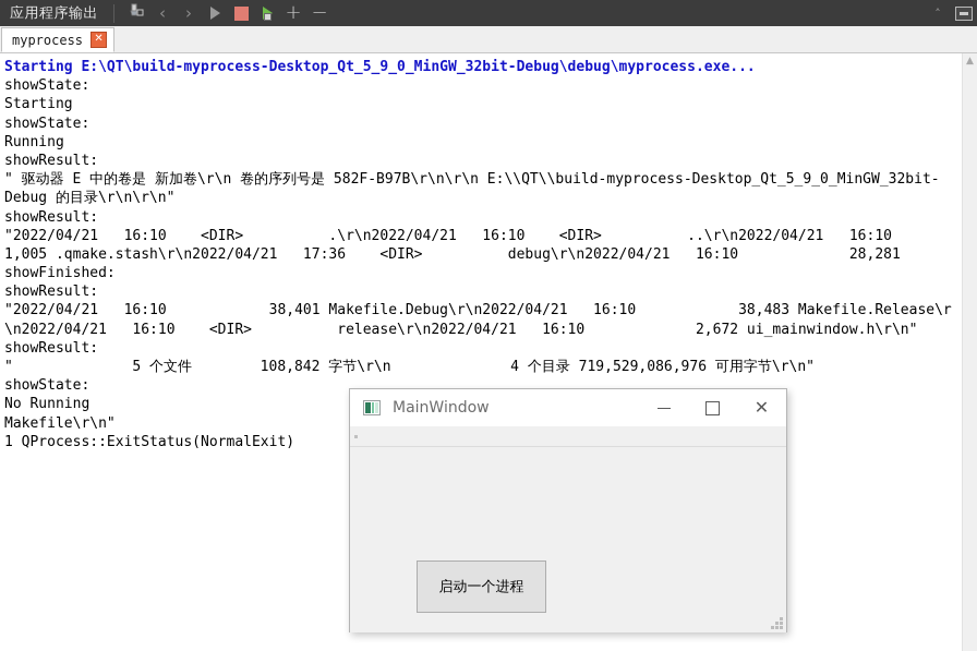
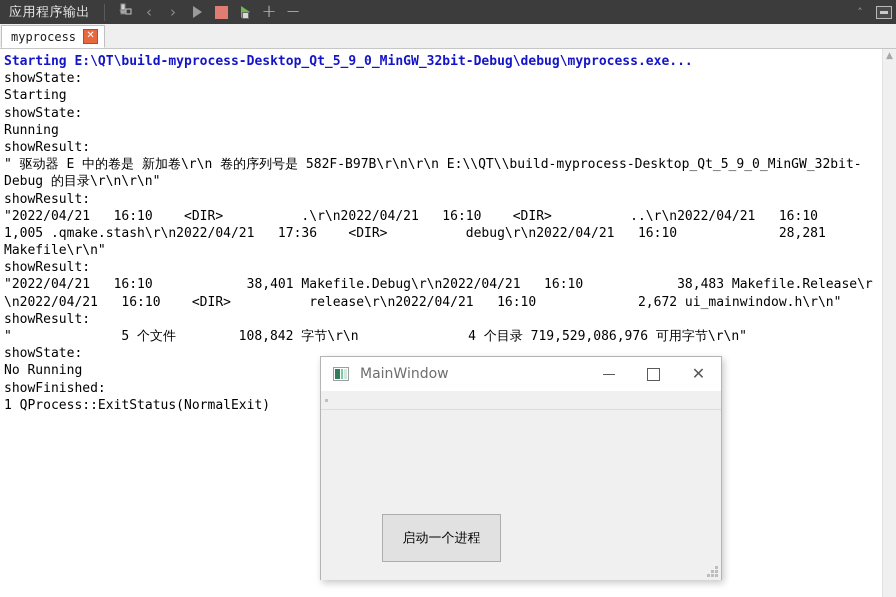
  应用程序输出
  ‹
  ›
  +
  −
  ˄
  myprocess
  ✕
  Starting E:\QT\build-myprocess-Desktop_Qt_5_9_0_MinGW_32bit-Debug\debug\myprocess.exe...
  showState:
  Starting
  showState:
  Running
  showResult:
  " 驱动器 E 中的卷是 新加卷\r\n 卷的序列号是 582F-B97B\r\n\r\n E:\\QT\\build-myprocess-Desktop_Qt_5_9_0_MinGW_32bit-
  Debug 的目录\r\n\r\n"
  showResult:
  "2022/04/21 16:10 <DIR> .\r\n2022/04/21 16:10 <DIR> ..\r\n2022/04/21 16:10
  1,005 .qmake.stash\r\n2022/04/21 17:36 <DIR> debug\r\n2022/04/21 16:10 28,281
- showFinished:
+ Makefile\r\n"
  showResult:
  "2022/04/21 16:10 38,401 Makefile.Debug\r\n2022/04/21 16:10 38,483 Makefile.Release\r
  \n2022/04/21 16:10 <DIR> release\r\n2022/04/21 16:10 2,672 ui_mainwindow.h\r\n"
  showResult:
  " 5 个文件 108,842 字节\r\n 4 个目录 719,529,086,976 可用字节\r\n"
  showState:
  No Running
- Makefile\r\n"
+ showFinished:
  1 QProcess::ExitStatus(NormalExit)
  ▲
  MainWindow
  ✕
  启动一个进程
